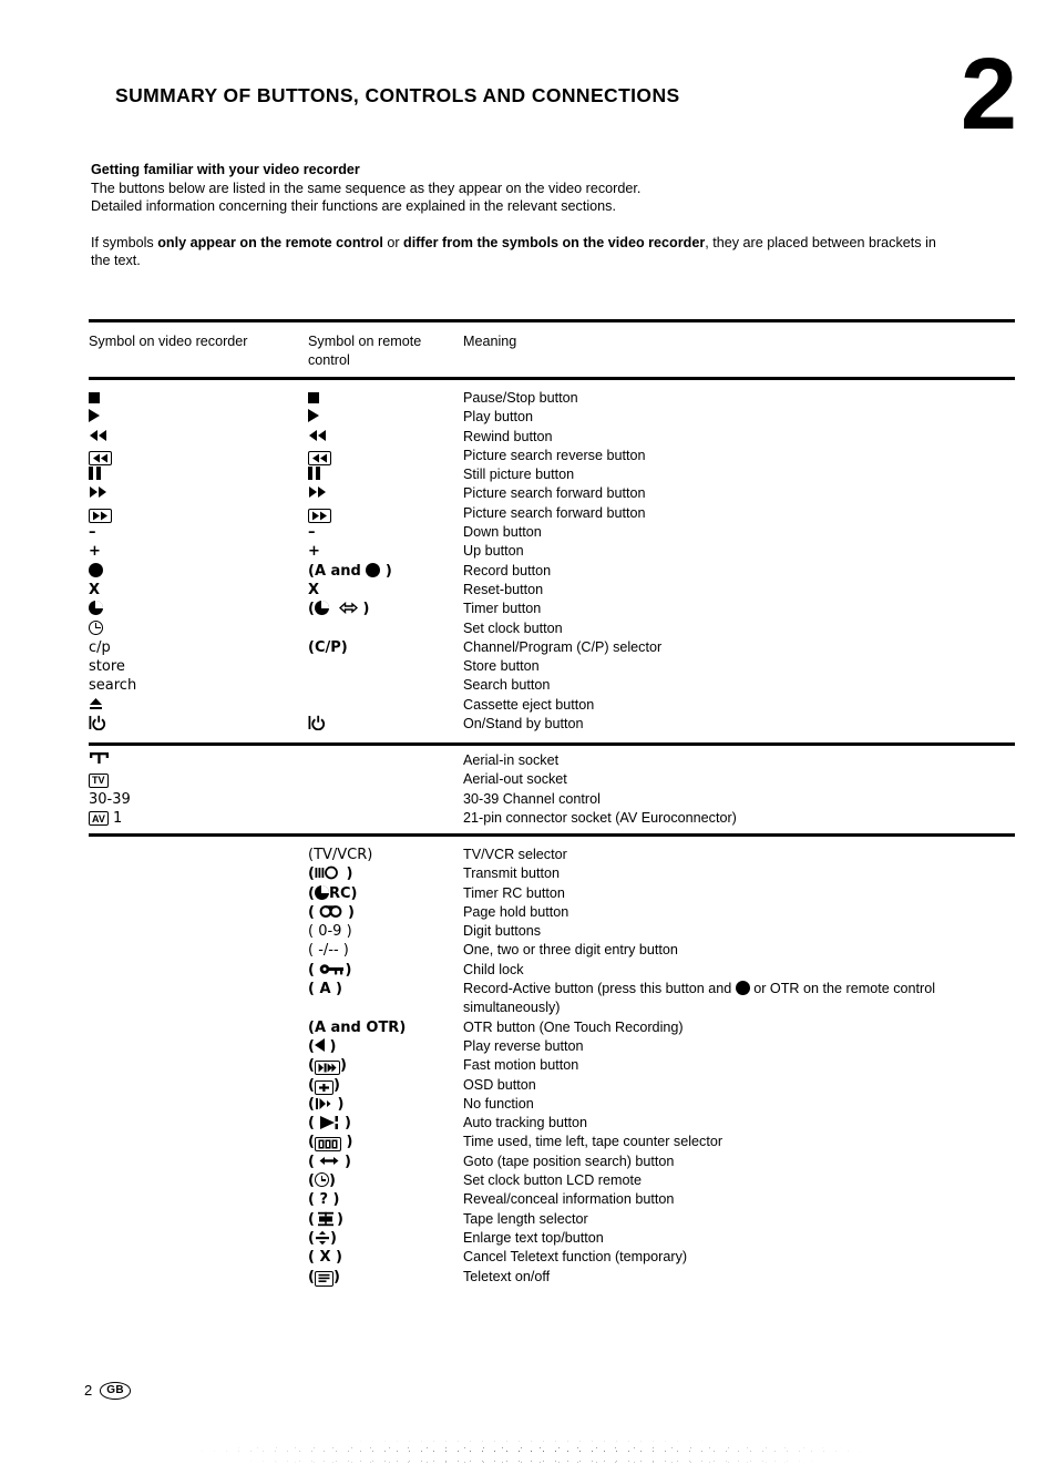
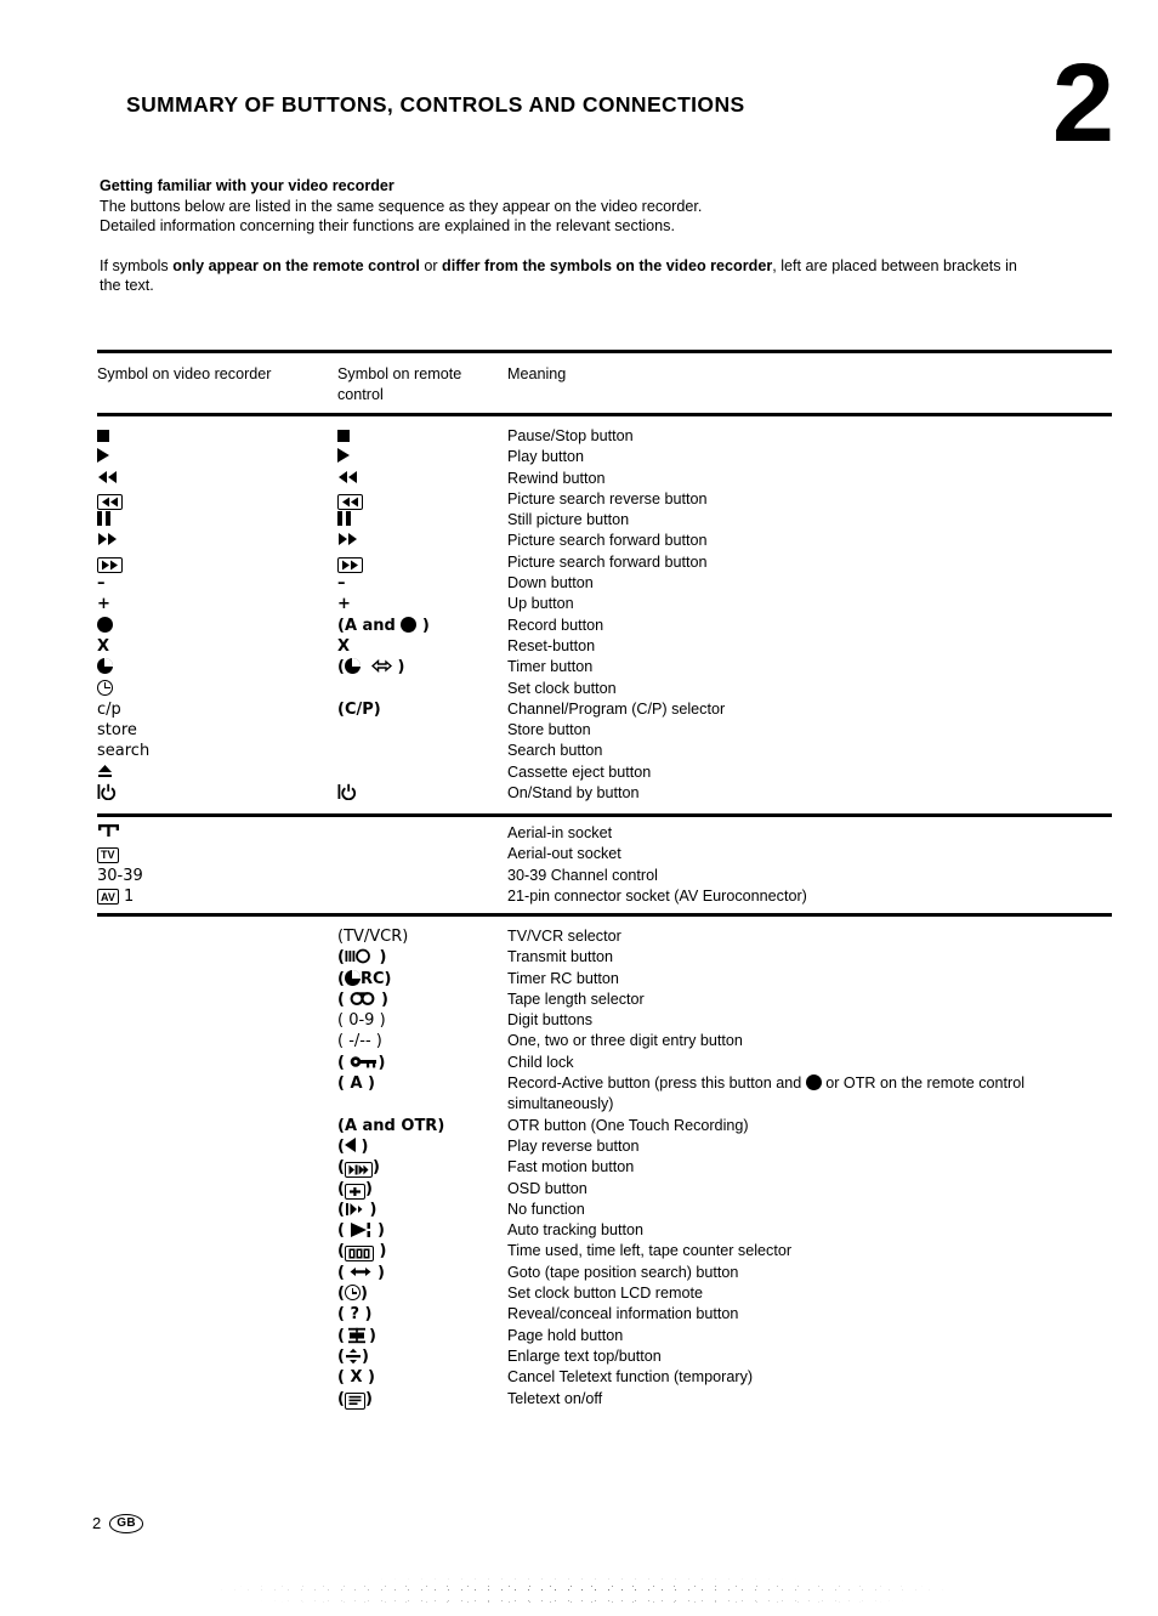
  SUMMARY OF BUTTONS, CONTROLS AND CONNECTIONS
  2
  Getting familiar with your video recorder
  The buttons below are listed in the same sequence as they appear on the video recorder.
  Detailed information concerning their functions are explained in the relevant sections.
- If symbols only appear on the remote control or differ from the symbols on the video recorder, they are placed between brackets in
+ If symbols only appear on the remote control or differ from the symbols on the video recorder, left are placed between brackets in
  the text.
  Symbol on video recorder
  Symbol on remote
  control
  Meaning
  Pause/Stop button
  Play button
  Rewind button
  Picture search reverse button
  Still picture button
  Picture search forward button
  Picture search forward button
  –
  –
  Down button
  +
  +
  Up button
  (A and )
  Record button
  X
  X
  Reset-button
  ( )
  Timer button
  Set clock button
  c/p
  (C/P)
  Channel/Program (C/P) selector
  store
  Store button
  search
  Search button
  Cassette eject button
  On/Stand by button
  Aerial-in socket
  TV
  Aerial-out socket
  30-39
  30-39 Channel control
  AV 1
  21-pin connector socket (AV Euroconnector)
  (TV/VCR)
  TV/VCR selector
  ( )
  Transmit button
  ( RC)
  Timer RC button
  ( )
- Page hold button
+ Tape length selector
  ( 0-9 )
  Digit buttons
  ( -/-- )
  One, two or three digit entry button
  ( )
  Child lock
  ( A )
  Record-Active button (press this button and or OTR on the remote control
  simultaneously)
  (A and OTR)
  OTR button (One Touch Recording)
  ( )
  Play reverse button
  ( )
  Fast motion button
  ( )
  OSD button
  ( )
  No function
  ( )
  Auto tracking button
  ( )
  Time used, time left, tape counter selector
  ( )
  Goto (tape position search) button
  ( )
  Set clock button LCD remote
  ( ? )
  Reveal/conceal information button
  ( )
- Tape length selector
+ Page hold button
  ( )
  Enlarge text top/button
  ( X )
  Cancel Teletext function (temporary)
  ( )
  Teletext on/off
  2
  GB
